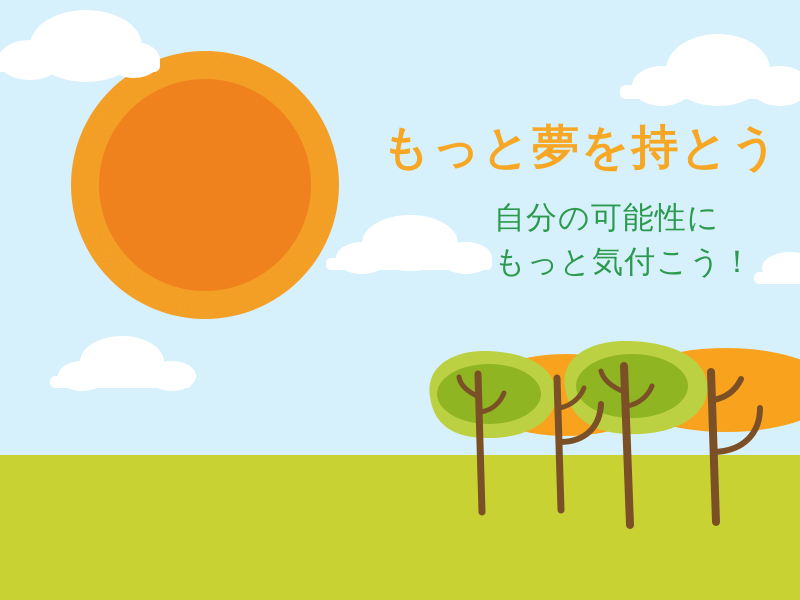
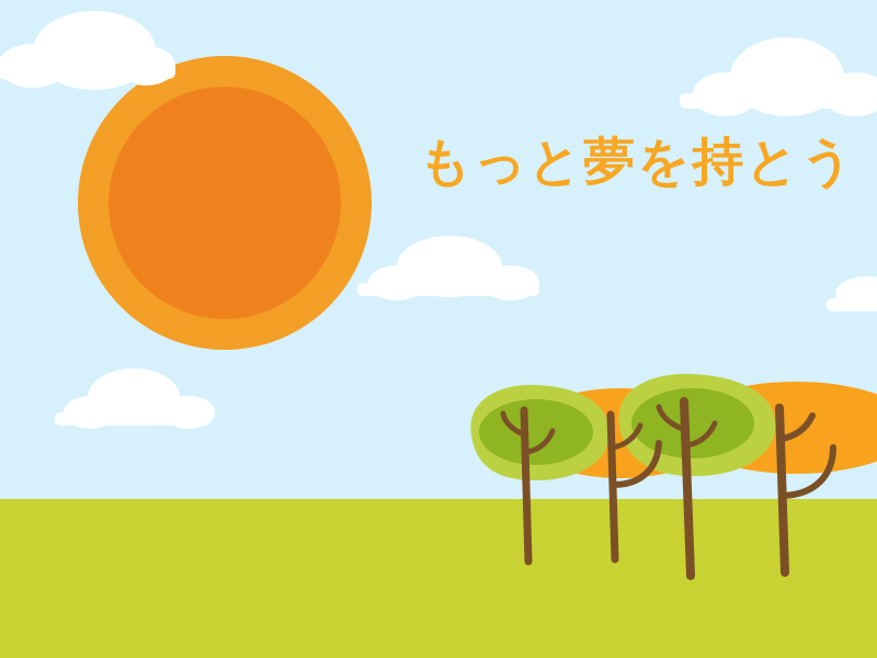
  もっと夢を持とう
- 自分の可能性に
- もっと気付こう！
